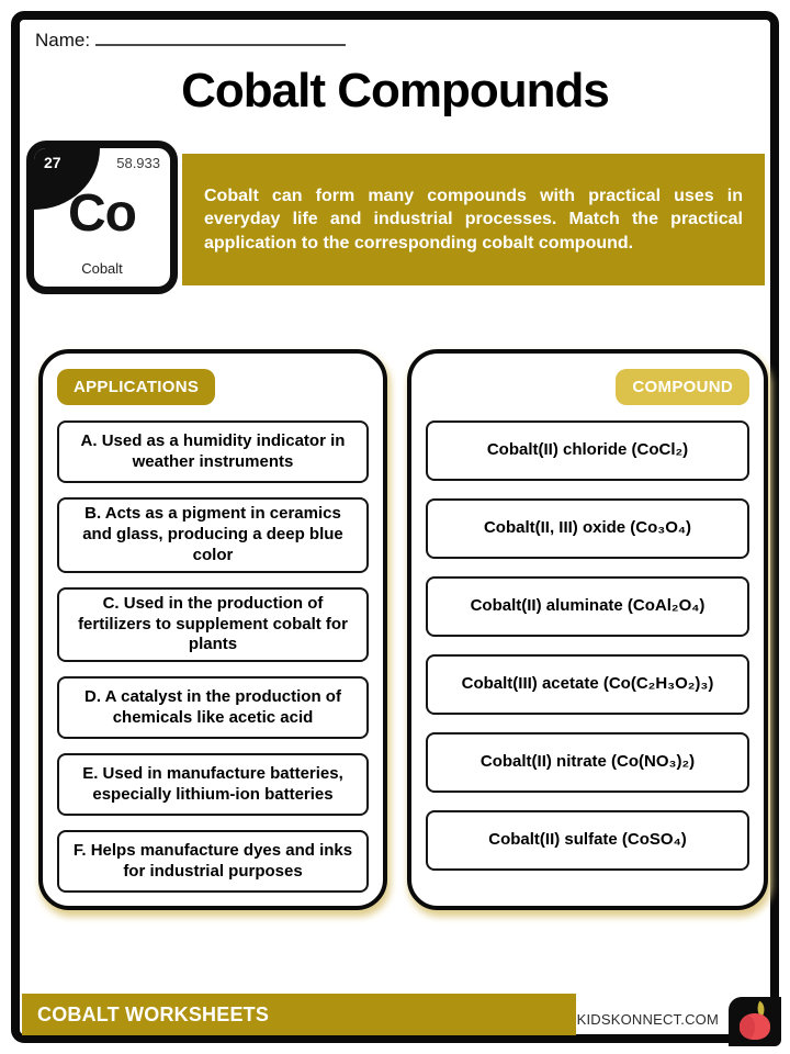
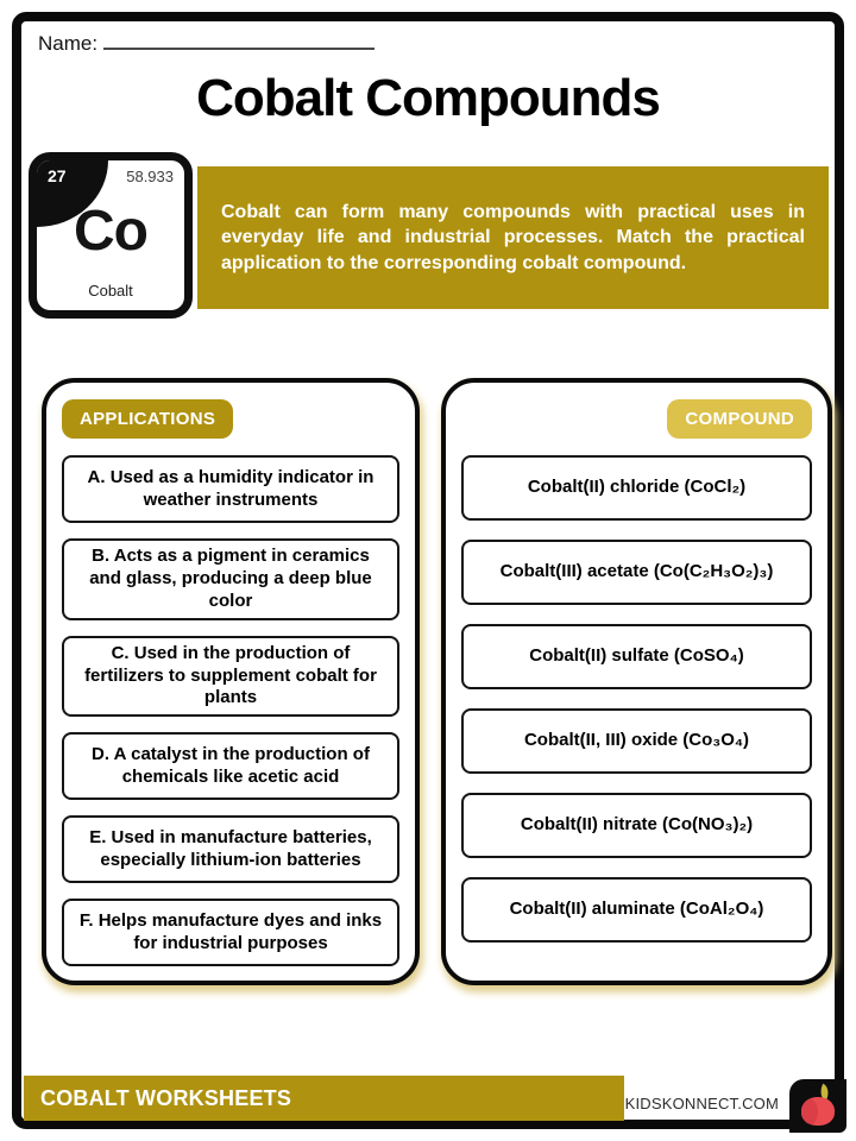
  Name:
  Cobalt Compounds
  27
  58.933
  Co
  Cobalt
  Cobalt can form many compounds with practical uses in everyday life and industrial processes. Match the practical application to the corresponding cobalt compound.
  APPLICATIONS
  A. Used as a humidity indicator in weather instruments
  B. Acts as a pigment in ceramics and glass, producing a deep blue color
  C. Used in the production of fertilizers to supplement cobalt for plants
  D. A catalyst in the production of chemicals like acetic acid
  E. Used in manufacture batteries, especially lithium-ion batteries
  F. Helps manufacture dyes and inks for industrial purposes
  COMPOUND
  Cobalt(II) chloride (CoCl₂)
- Cobalt(II, III) oxide (Co₃O₄)
+ Cobalt(III) acetate (Co(C₂H₃O₂)₃)
- Cobalt(II) aluminate (CoAl₂O₄)
+ Cobalt(II) sulfate (CoSO₄)
- Cobalt(III) acetate (Co(C₂H₃O₂)₃)
+ Cobalt(II, III) oxide (Co₃O₄)
  Cobalt(II) nitrate (Co(NO₃)₂)
- Cobalt(II) sulfate (CoSO₄)
+ Cobalt(II) aluminate (CoAl₂O₄)
  COBALT WORKSHEETS
  KIDSKONNECT.COM
